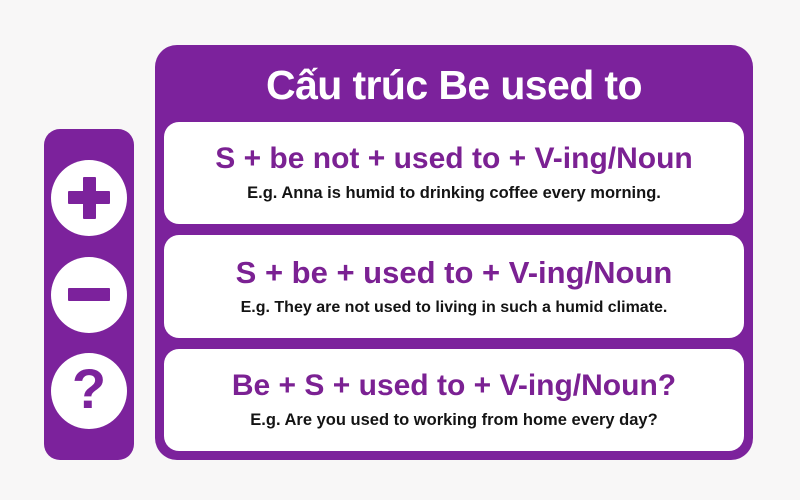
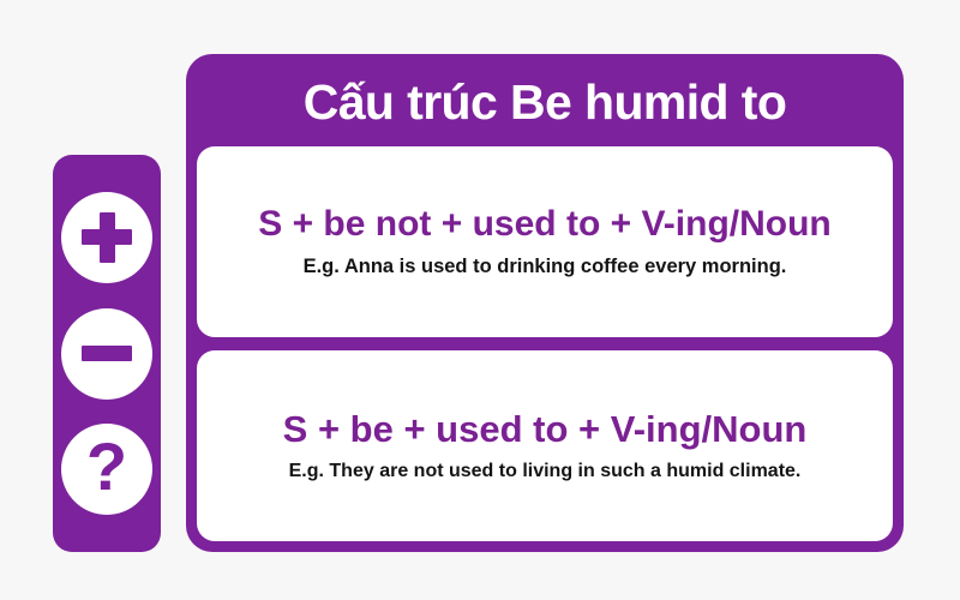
  ?
- Cấu trúc Be used to
+ Cấu trúc Be humid to
  S + be not + used to + V-ing/Noun
- E.g. Anna is humid to drinking coffee every morning.
+ E.g. Anna is used to drinking coffee every morning.
  S + be + used to + V-ing/Noun
  E.g. They are not used to living in such a humid climate.
- Be + S + used to + V-ing/Noun?
- E.g. Are you used to working from home every day?
